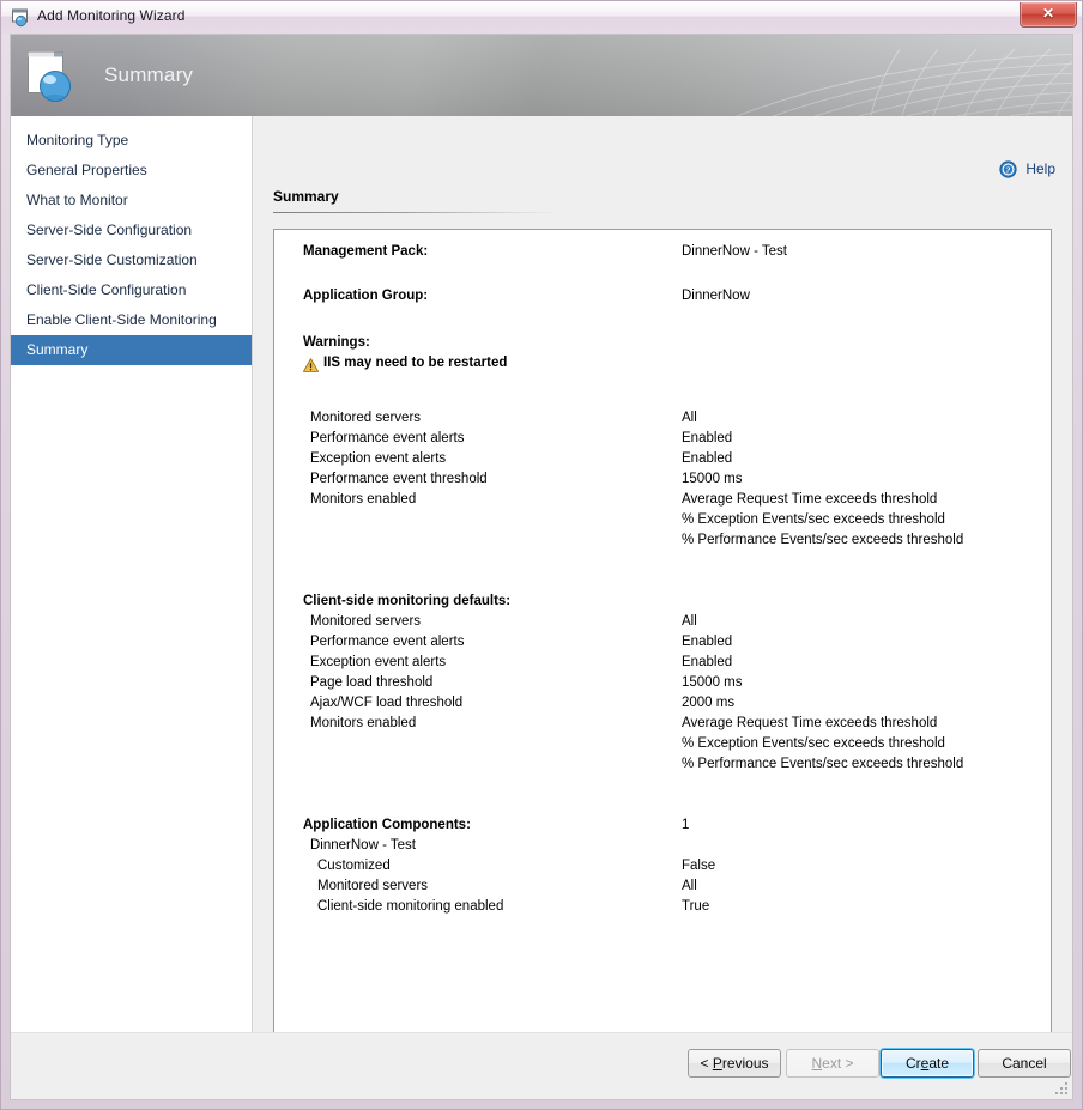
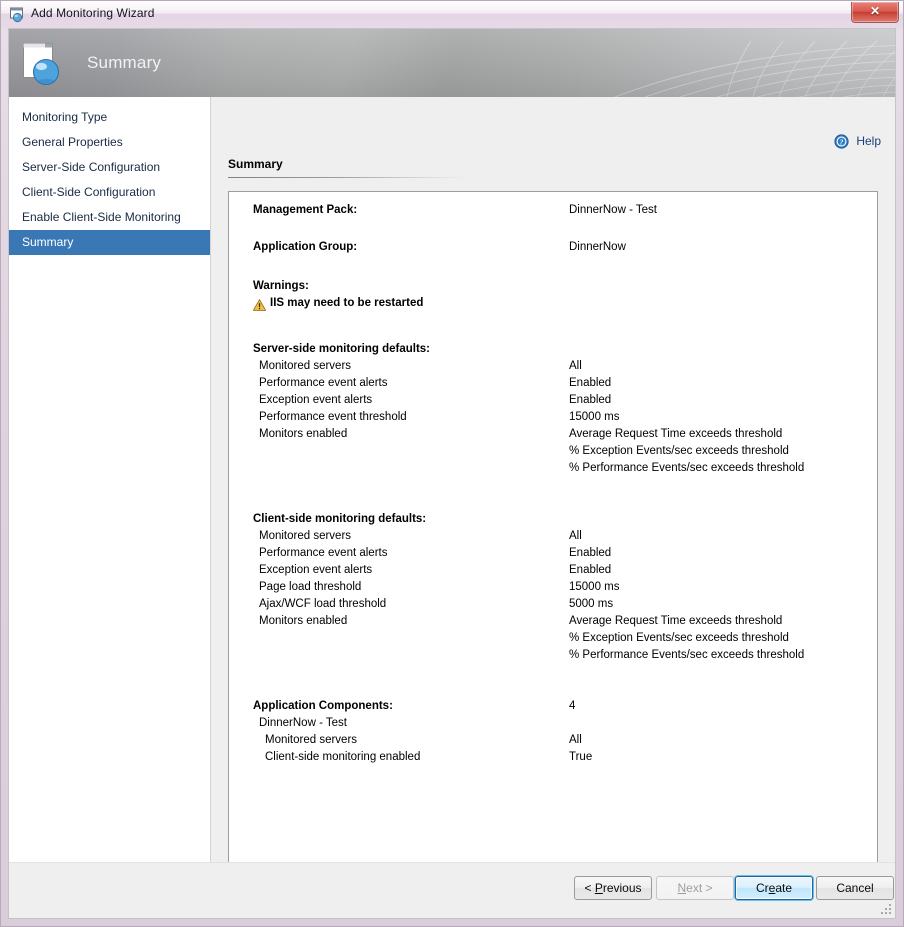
  Add Monitoring Wizard
  ✕
  Summary
  Monitoring Type
  General Properties
- What to Monitor
  Server-Side Configuration
- Server-Side Customization
  Client-Side Configuration
  Enable Client-Side Monitoring
  Summary
  ?
  Help
  Summary
  Management Pack:
  DinnerNow - Test
  Application Group:
  DinnerNow
  Warnings:
  IIS may need to be restarted
+ Server-side monitoring defaults:
  Monitored servers
  All
  Performance event alerts
  Enabled
  Exception event alerts
  Enabled
  Performance event threshold
  15000 ms
  Monitors enabled
  Average Request Time exceeds threshold
  % Exception Events/sec exceeds threshold
  % Performance Events/sec exceeds threshold
  Client-side monitoring defaults:
  Monitored servers
  All
  Performance event alerts
  Enabled
  Exception event alerts
  Enabled
  Page load threshold
  15000 ms
  Ajax/WCF load threshold
- 2000 ms
+ 5000 ms
  Monitors enabled
  Average Request Time exceeds threshold
  % Exception Events/sec exceeds threshold
  % Performance Events/sec exceeds threshold
  Application Components:
- 1
+ 4
  DinnerNow - Test
- Customized
- False
  Monitored servers
  All
  Client-side monitoring enabled
  True
  < Previous
  Next >
  Create
  Cancel
